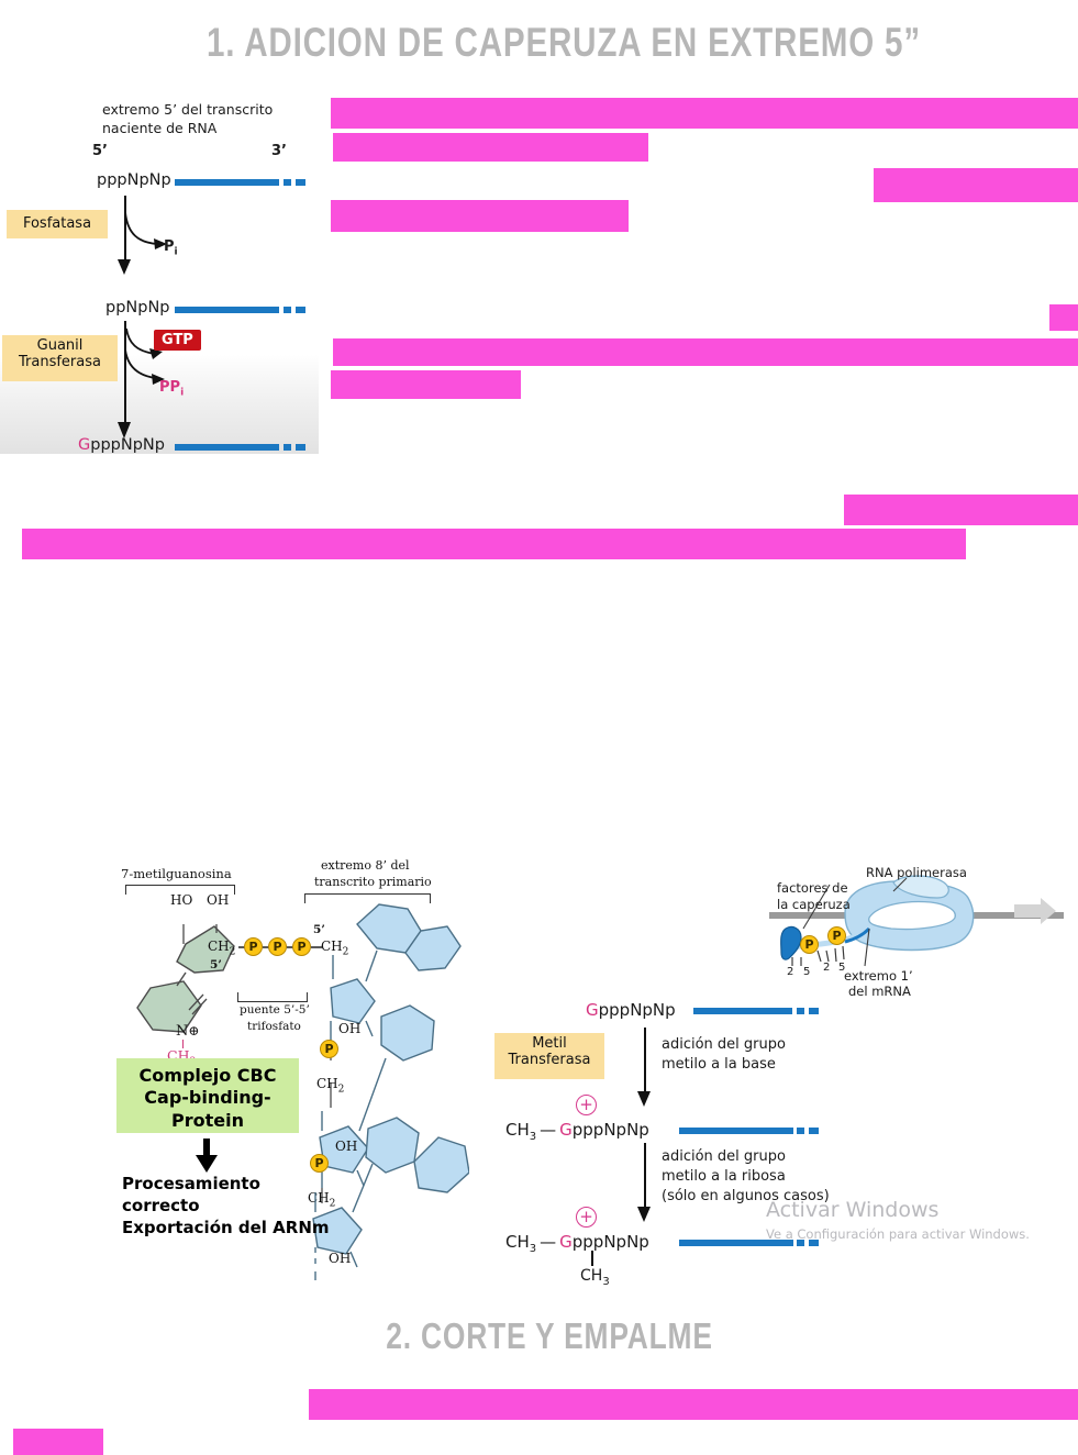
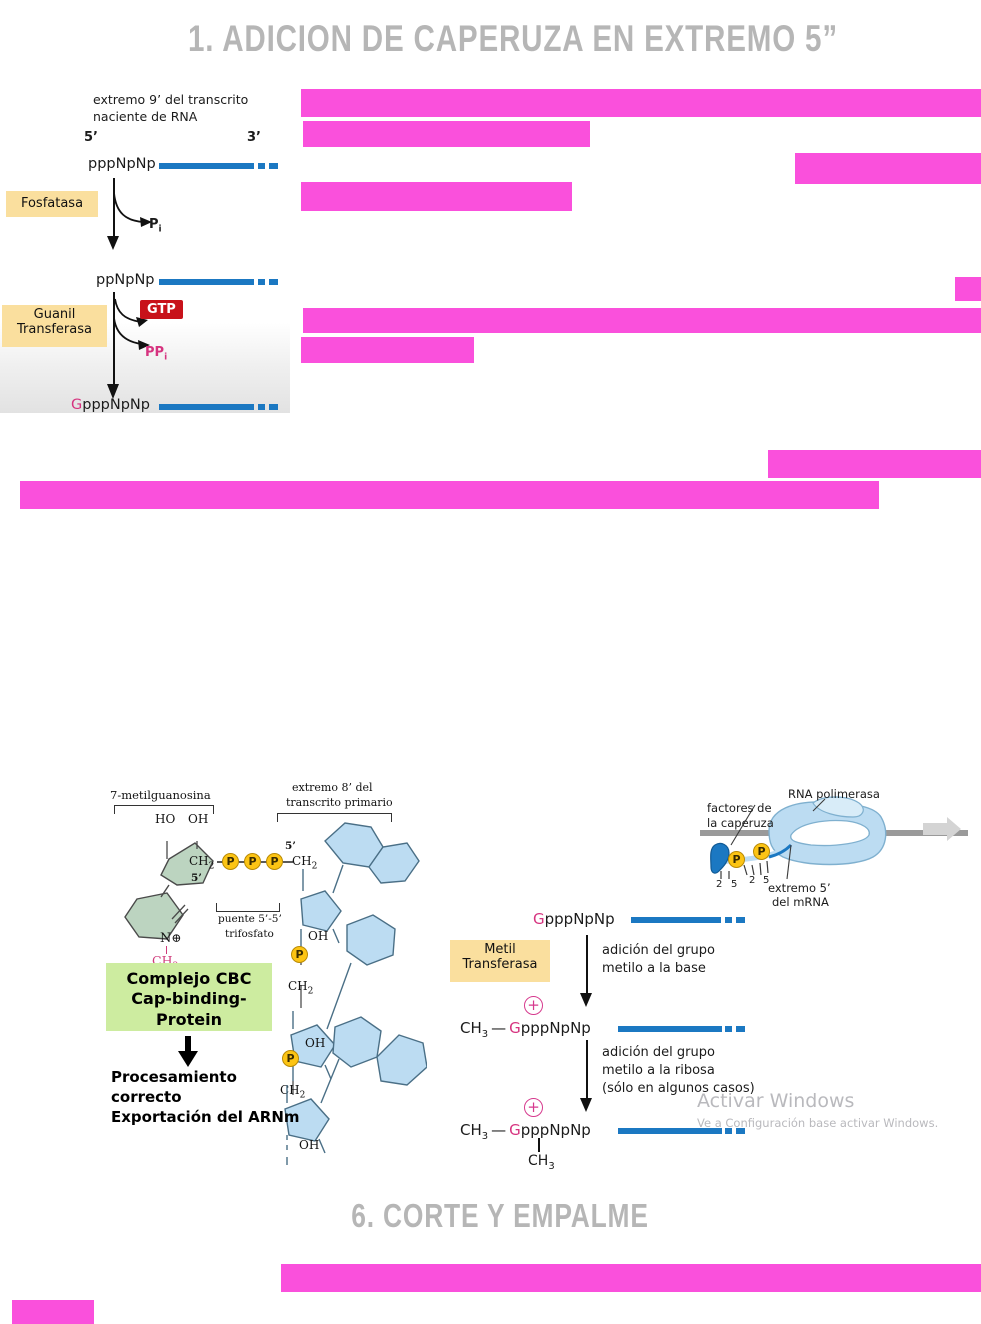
  1. ADICION DE CAPERUZA EN EXTREMO 5”
- extremo 5’ del transcrito
+ extremo 9’ del transcrito
  naciente de RNA
  5’
  3’
  pppNpNp
  Fosfatasa
  Pi
  ppNpNp
  GTP
  Guanil
  Transferasa
  PPi
  GpppNpNp
  7-metilguanosina
  extremo 8’ del
  transcrito primario
  HO
  OH
  N⊕
  CH2
  5’
  P
  P
  P
  puente 5’-5’
  trifosfato
  5’
  CH2
  OH
  P
  CH2
  OH
  P
  CH2
  OH
  Complejo CBC
  Cap-binding-
  Protein
  Procesamiento
  correcto
  Exportación del ARNm
  GpppNpNp
  Metil
  Transferasa
  adición del grupo
  metilo a la base
  +
  CH3— GpppNpNp
  adición del grupo
  metilo a la ribosa
  (sólo en algunos casos)
  +
  CH3— GpppNpNp
  CH3
  P
  P
  2
  5
  2
  5
  RNA polimerasa
  factores de
  la caperuza
- extremo 1’
+ extremo 5’
  del mRNA
  Activar Windows
- Ve a Configuración para activar Windows.
+ Ve a Configuración base activar Windows.
- 2. CORTE Y EMPALME
+ 6. CORTE Y EMPALME
